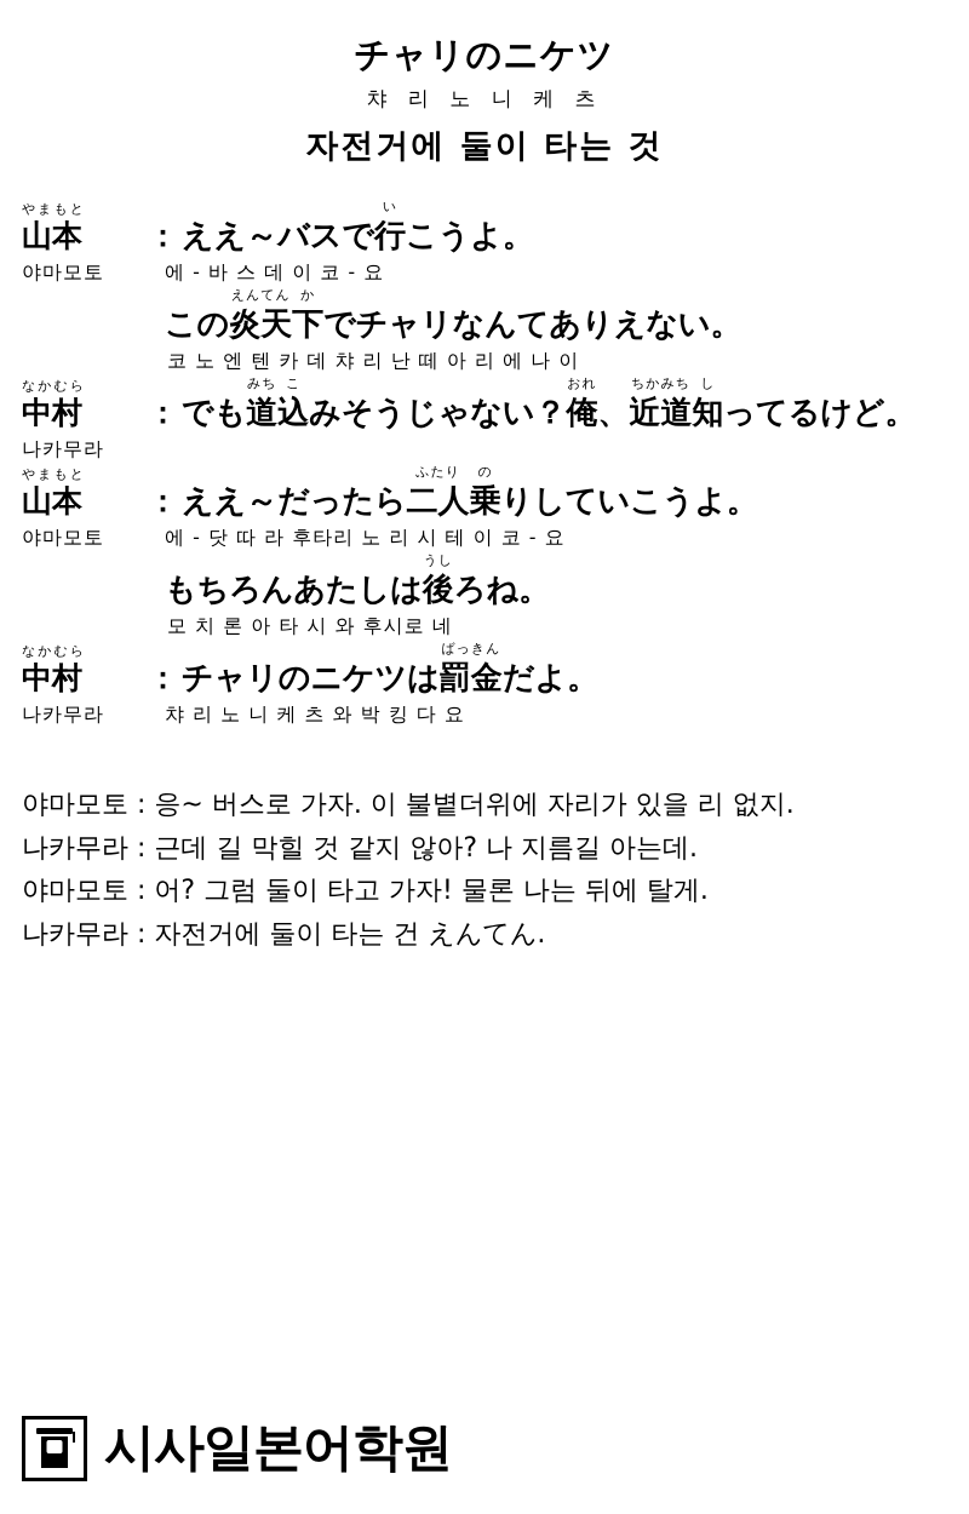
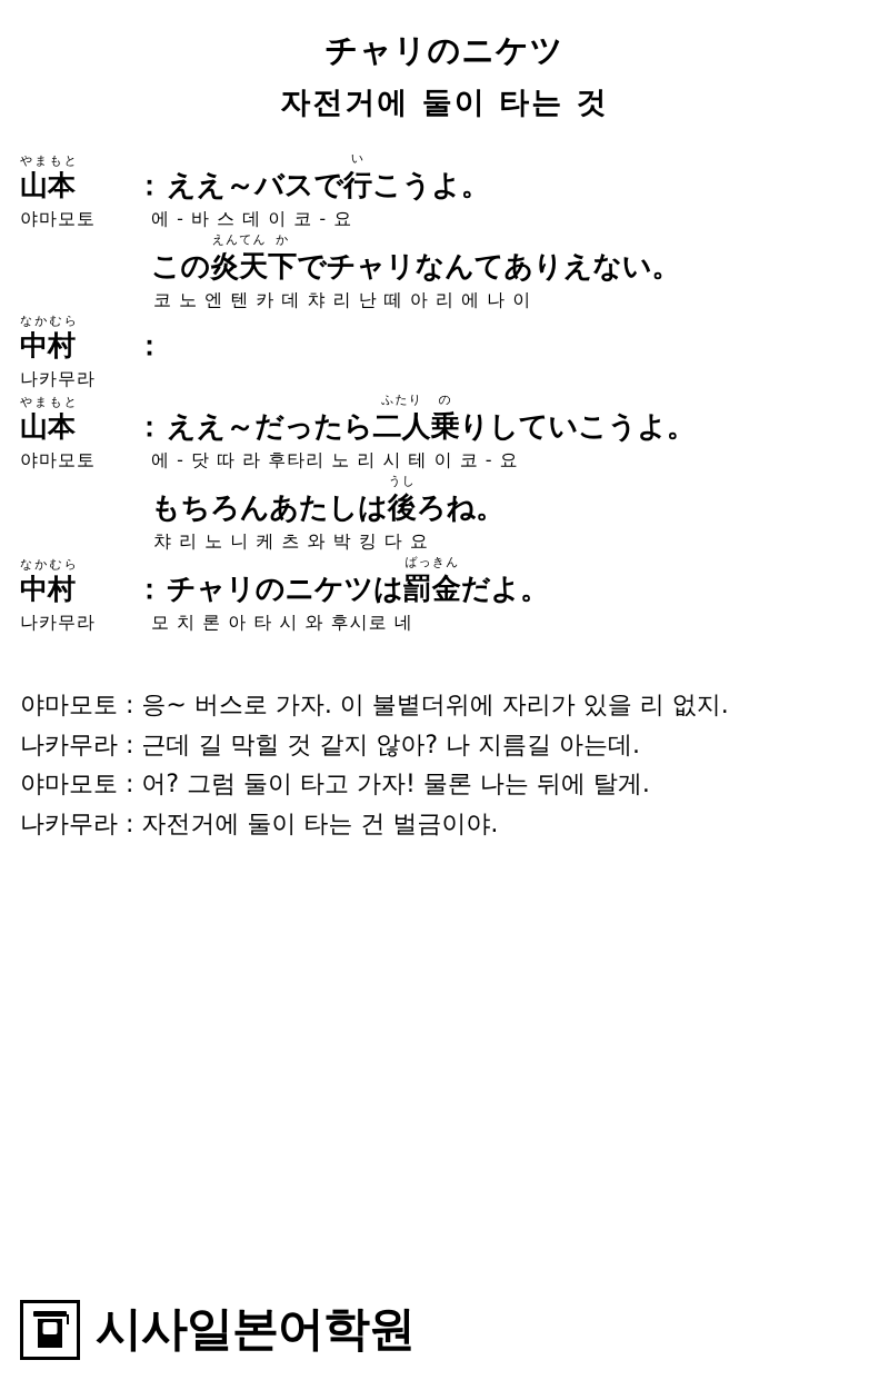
  チャリのニケツ
- 챠 리 노 니 케 츠
  자전거에 둘이 타는 것
  やまもと
  山本
  ：
  ええ～バスで
  い
  行こうよ。
  야마모토
  에 - 바 스 데 이 코 - 요
  この
  えんてん
  炎天
  か
  下でチャリなんてありえない。
  코 노 엔 텐 카 데 챠 리 난 떼 아 리 에 나 이
  なかむら
  中村
  ：
- でも
- みち
- 道
- こ
- 込みそうじゃない？
- おれ
- 俺、
- ちかみち
- 近道
- し
- 知ってるけど。
  나카무라
  やまもと
  山本
  ：
  ええ～だったら
  ふたり
  二人
  の
  乗りしていこうよ。
  야마모토
  에 - 닷 따 라 후타리 노 리 시 테 이 코 - 요
  もちろんあたしは
  うし
  後ろね。
- 모 치 론 아 타 시 와 후시로 네
+ 챠 리 노 니 케 츠 와 박 킹 다 요
  なかむら
  中村
  ：
  チャリのニケツは
  ばっきん
  罰金だよ。
  나카무라
- 챠 리 노 니 케 츠 와 박 킹 다 요
+ 모 치 론 아 타 시 와 후시로 네
  야마모토 : 응~ 버스로 가자. 이 불볕더위에 자리가 있을 리 없지.
  나카무라 : 근데 길 막힐 것 같지 않아? 나 지름길 아는데.
  야마모토 : 어? 그럼 둘이 타고 가자! 물론 나는 뒤에 탈게.
- 나카무라 : 자전거에 둘이 타는 건 えんてん.
+ 나카무라 : 자전거에 둘이 타는 건 벌금이야.
  시사일본어학원
